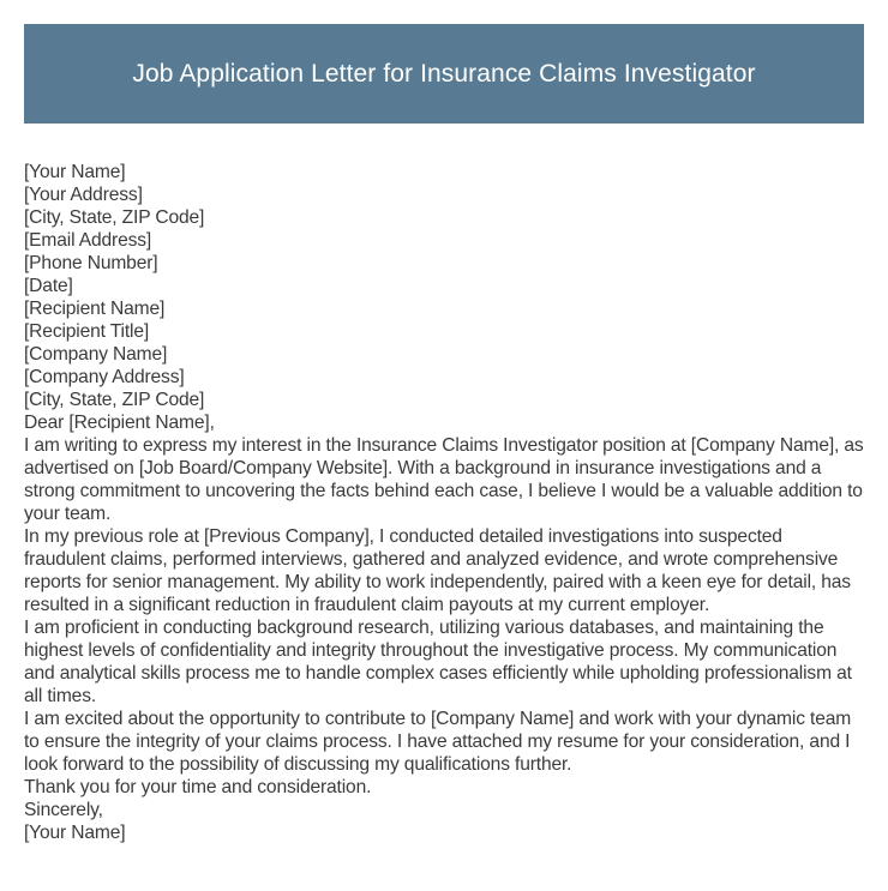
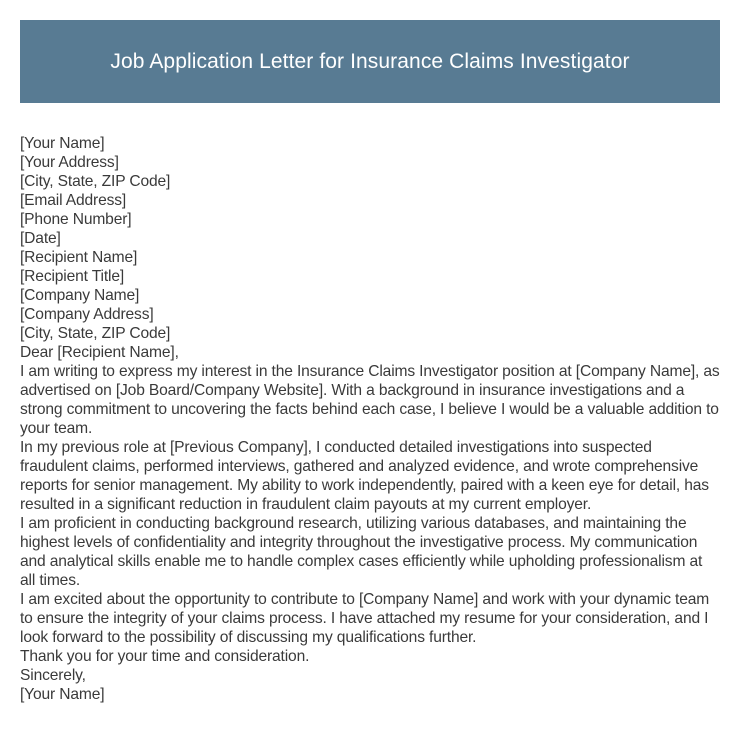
  Job Application Letter for Insurance Claims Investigator
  [Your Name]
  [Your Address]
  [City, State, ZIP Code]
  [Email Address]
  [Phone Number]
  [Date]
  [Recipient Name]
  [Recipient Title]
  [Company Name]
  [Company Address]
  [City, State, ZIP Code]
  Dear [Recipient Name],
  I am writing to express my interest in the Insurance Claims Investigator position at [Company Name], as advertised on [Job Board/Company Website]. With a background in insurance investigations and a strong commitment to uncovering the facts behind each case, I believe I would be a valuable addition to your team.
  In my previous role at [Previous Company], I conducted detailed investigations into suspected fraudulent claims, performed interviews, gathered and analyzed evidence, and wrote comprehensive reports for senior management. My ability to work independently, paired with a keen eye for detail, has resulted in a significant reduction in fraudulent claim payouts at my current employer.
- I am proficient in conducting background research, utilizing various databases, and maintaining the highest levels of confidentiality and integrity throughout the investigative process. My communication and analytical skills process me to handle complex cases efficiently while upholding professionalism at all times.
+ I am proficient in conducting background research, utilizing various databases, and maintaining the highest levels of confidentiality and integrity throughout the investigative process. My communication and analytical skills enable me to handle complex cases efficiently while upholding professionalism at all times.
  I am excited about the opportunity to contribute to [Company Name] and work with your dynamic team to ensure the integrity of your claims process. I have attached my resume for your consideration, and I look forward to the possibility of discussing my qualifications further.
  Thank you for your time and consideration.
  Sincerely,
  [Your Name]
